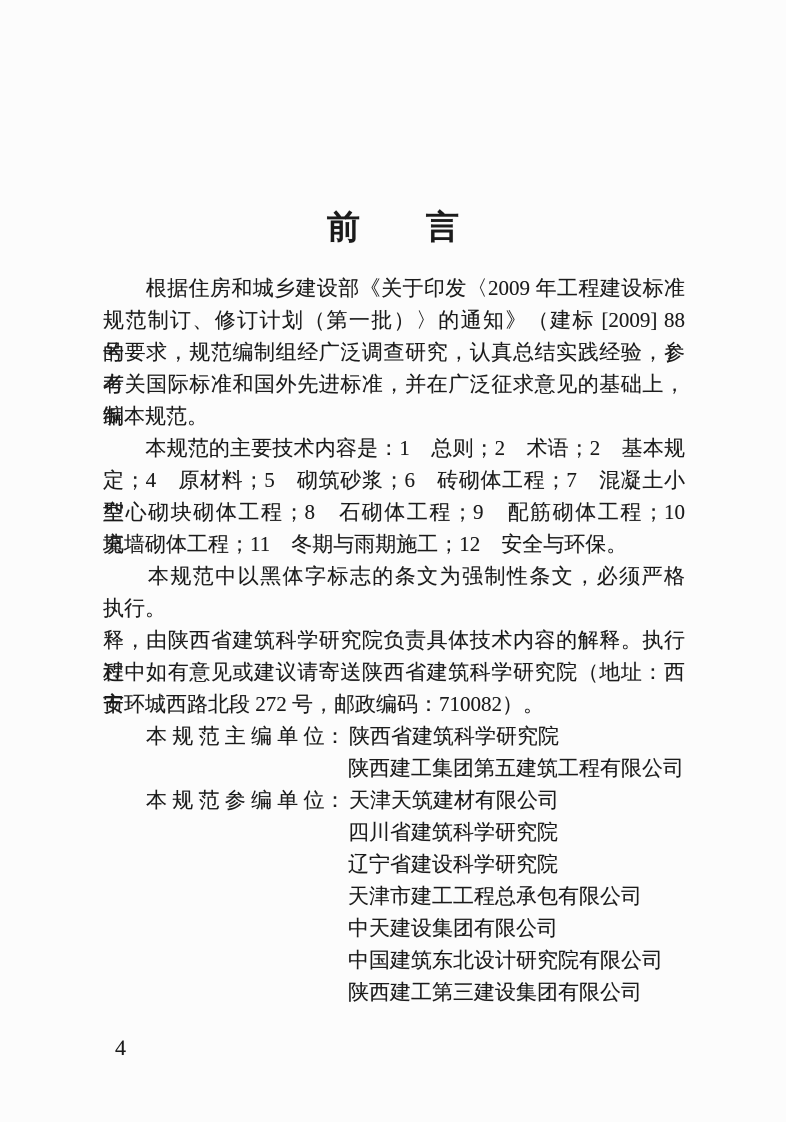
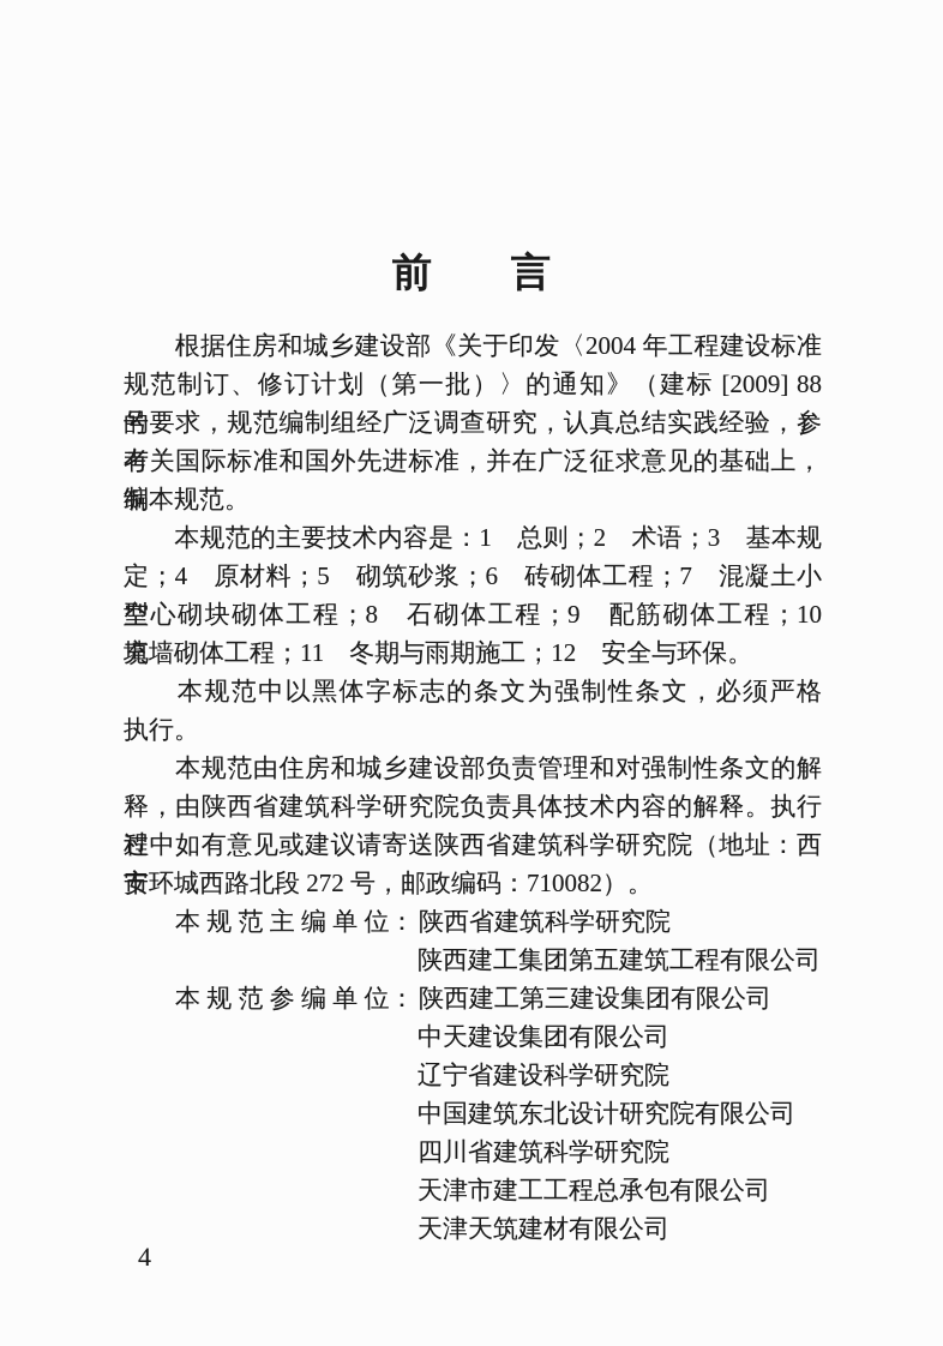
  前 言
- 根据住房和城乡建设部《关于印发〈2009 年工程建设标准
+ 根据住房和城乡建设部《关于印发〈2004 年工程建设标准
  规范制订、修订计划（第一批）〉的通知》（建标 [2009] 88 号）
  的要求，规范编制组经广泛调查研究，认真总结实践经验，参考
  有关国际标准和国外先进标准，并在广泛征求意见的基础上，编
  制本规范。
- 本规范的主要技术内容是：1 总则；2 术语；2 基本规
+ 本规范的主要技术内容是：1 总则；2 术语；3 基本规
  定；4 原材料；5 砌筑砂浆；6 砖砌体工程；7 混凝土小型
  空心砌块砌体工程；8 石砌体工程；9 配筋砌体工程；10 填
  充墙砌体工程；11 冬期与雨期施工；12 安全与环保。
  本规范中以黑体字标志的条文为强制性条文，必须严格
  执行。
+ 本规范由住房和城乡建设部负责管理和对强制性条文的解
  释，由陕西省建筑科学研究院负责具体技术内容的解释。执行过
  程中如有意见或建议请寄送陕西省建筑科学研究院（地址：西安
  市环城西路北段 272 号，邮政编码：710082）。
  本 规 范 主 编 单 位： 陕西省建筑科学研究院
  陕西建工集团第五建筑工程有限公司
- 本 规 范 参 编 单 位： 天津天筑建材有限公司
+ 本 规 范 参 编 单 位： 陕西建工第三建设集团有限公司
- 四川省建筑科学研究院
+ 中天建设集团有限公司
  辽宁省建设科学研究院
- 天津市建工工程总承包有限公司
+ 中国建筑东北设计研究院有限公司
- 中天建设集团有限公司
+ 四川省建筑科学研究院
- 中国建筑东北设计研究院有限公司
+ 天津市建工工程总承包有限公司
- 陕西建工第三建设集团有限公司
+ 天津天筑建材有限公司
  4
